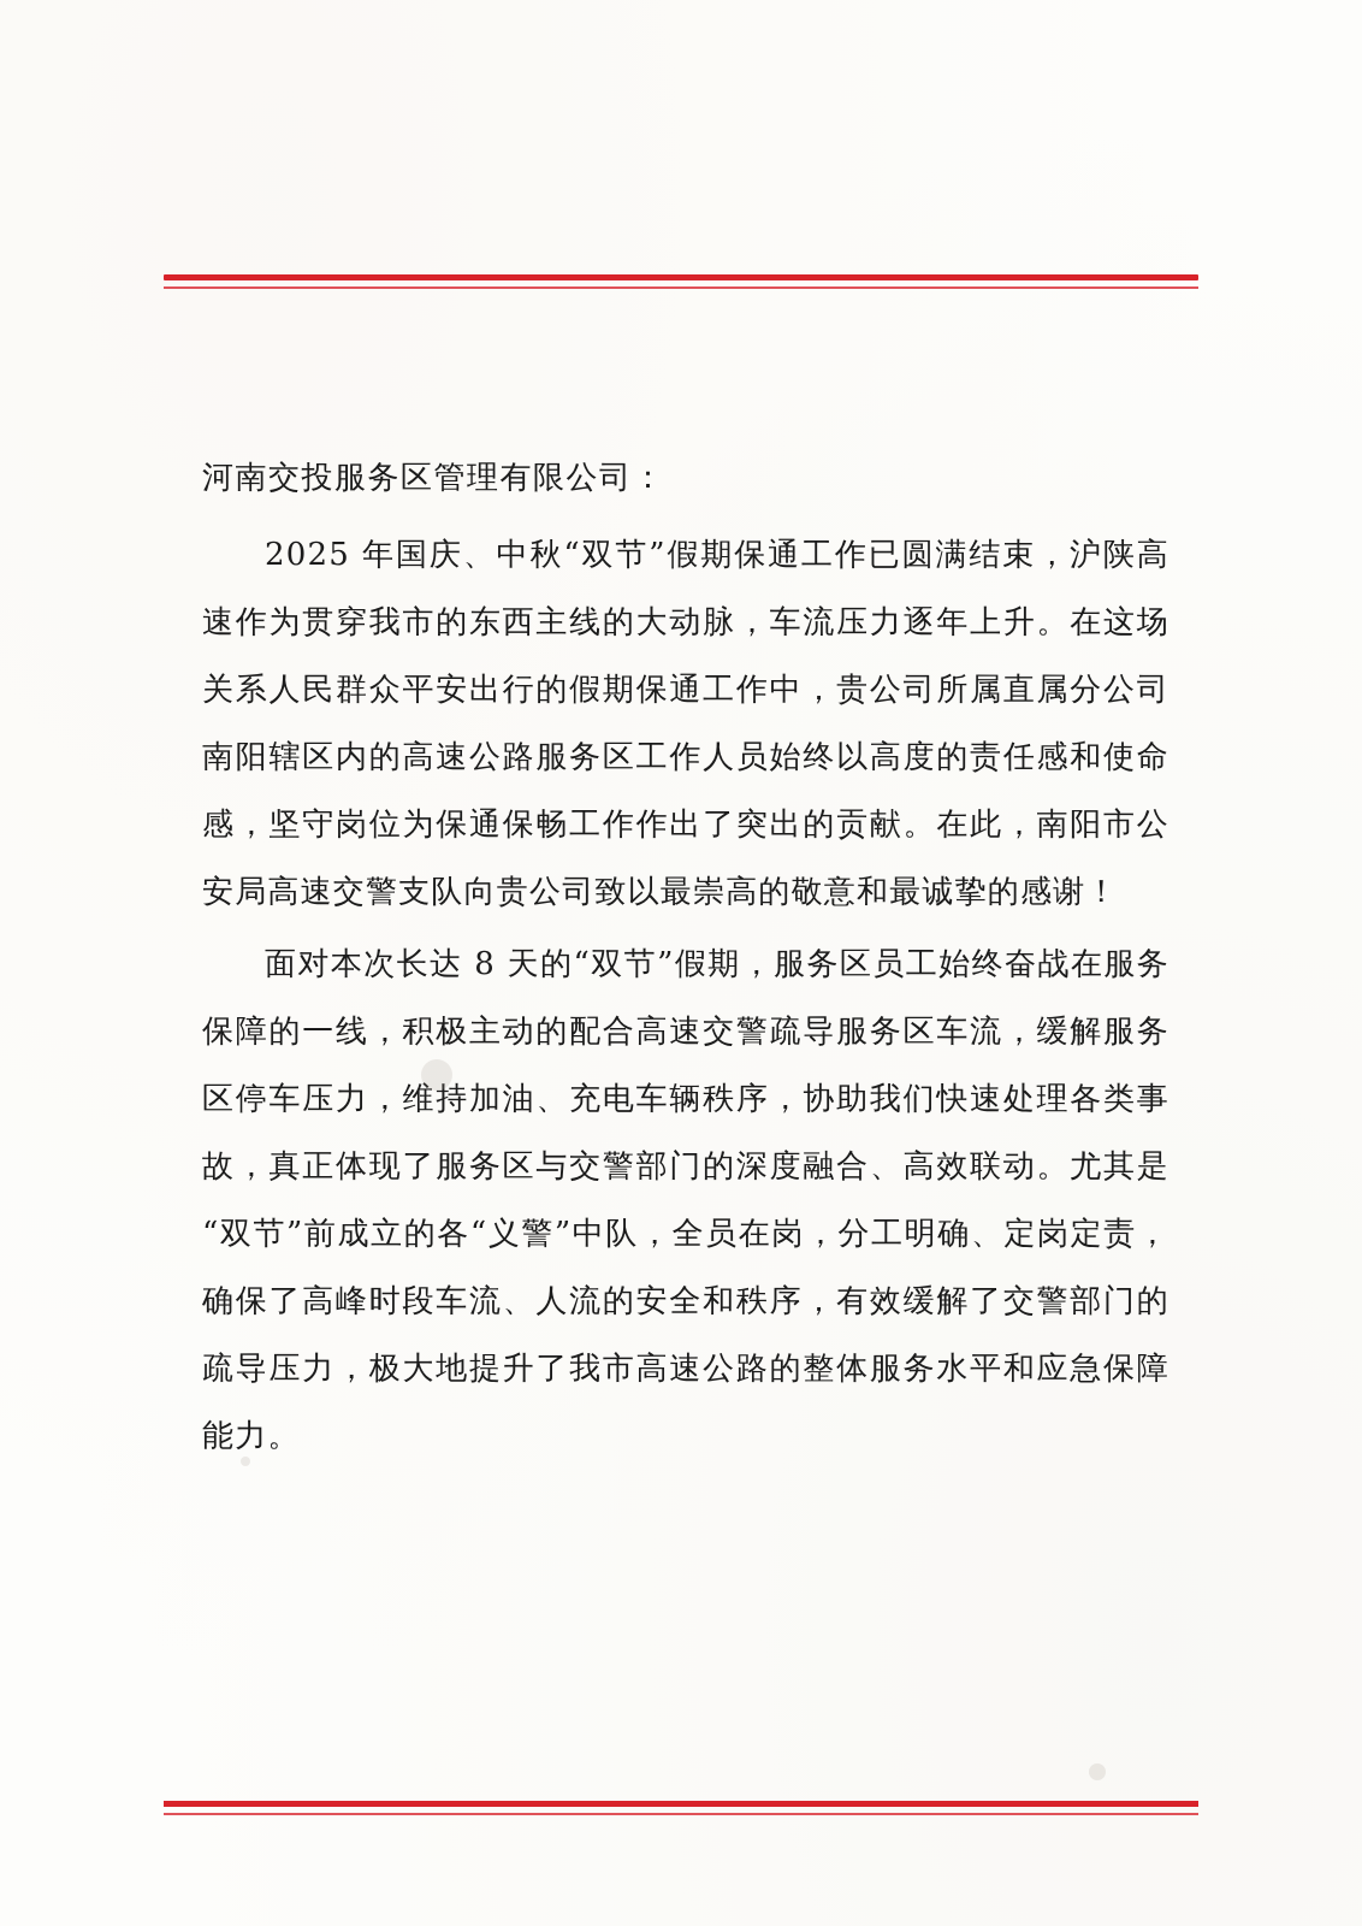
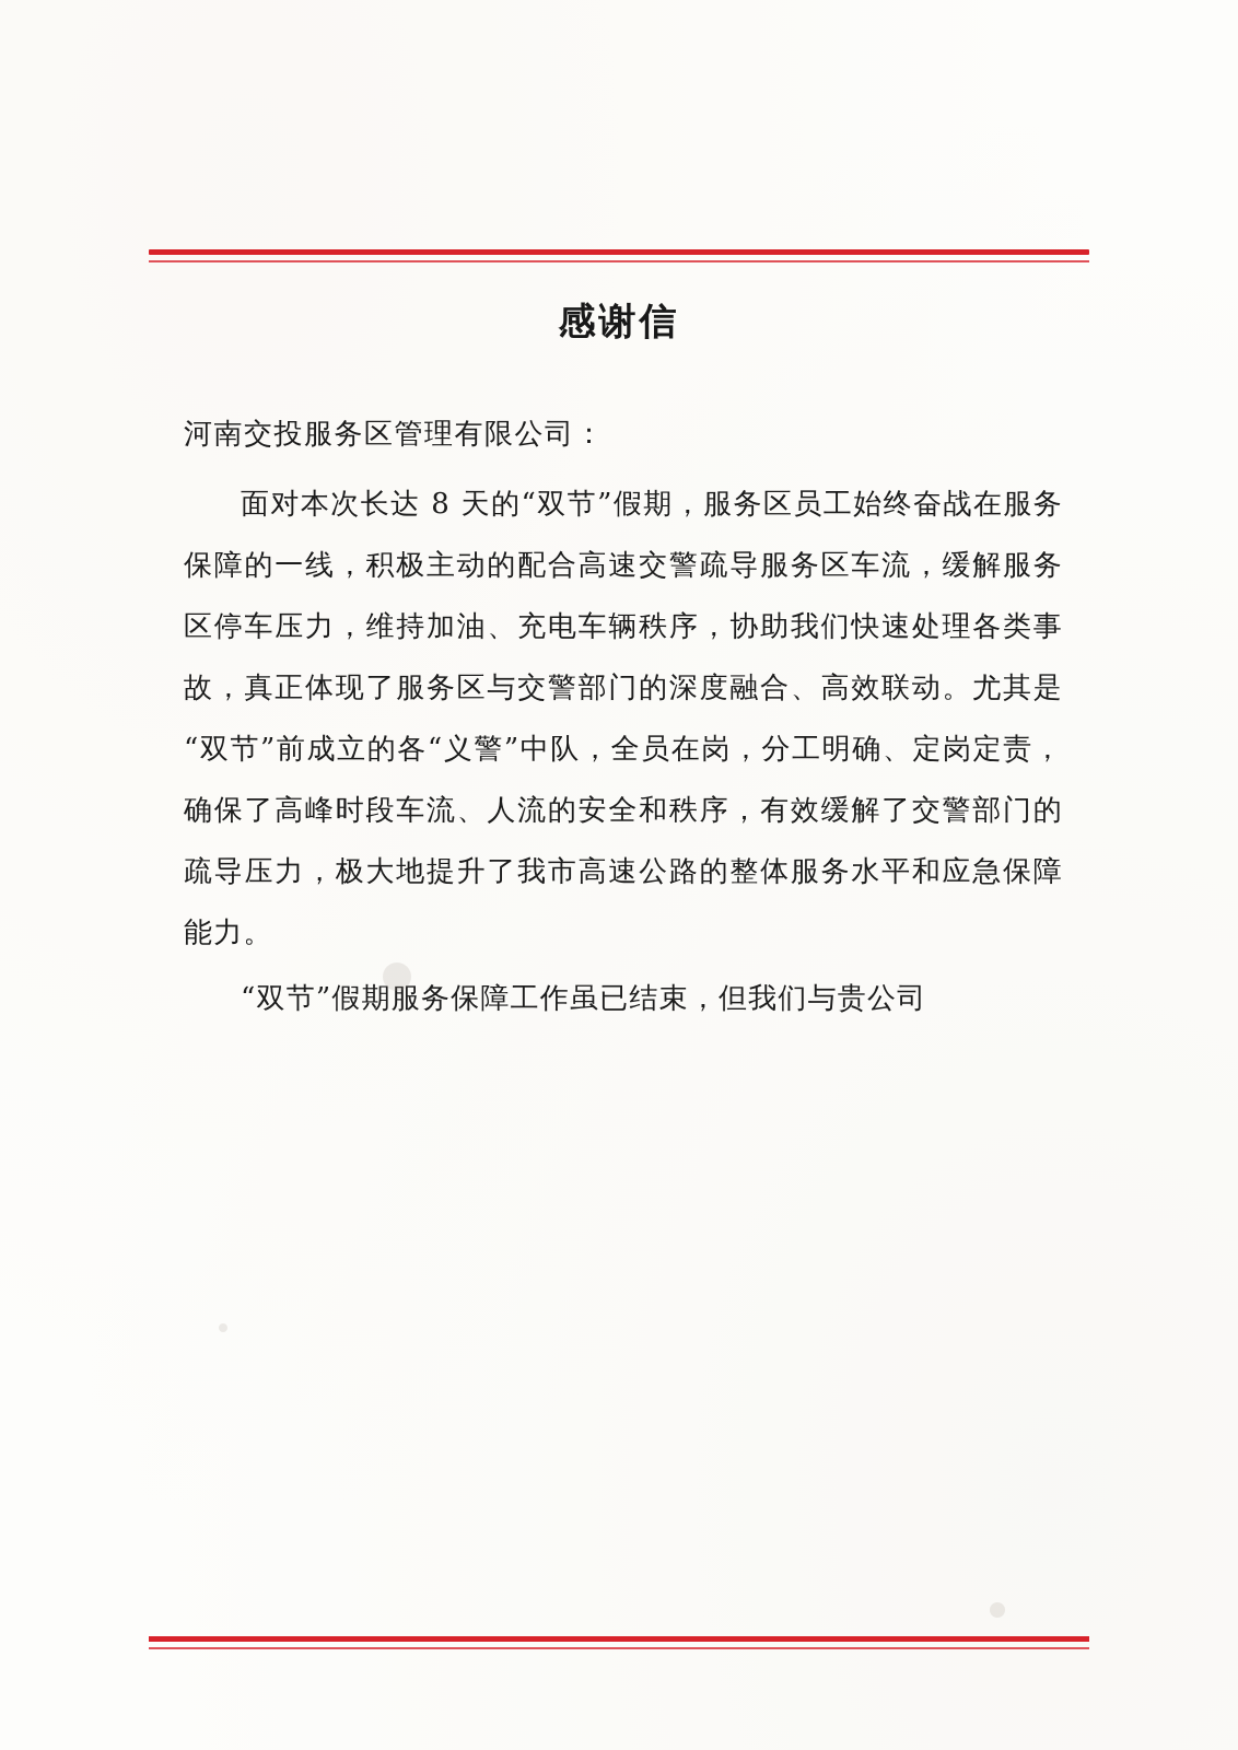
+ 感谢信
  河南交投服务区管理有限公司：
- 2025 年国庆、中秋“双节”假期保通工作已圆满结束，沪陕高速作为贯穿我市的东西主线的大动脉，车流压力逐年上升。在这场关系人民群众平安出行的假期保通工作中，贵公司所属直属分公司南阳辖区内的高速公路服务区工作人员始终以高度的责任感和使命感，坚守岗位为保通保畅工作作出了突出的贡献。在此，南阳市公安局高速交警支队向贵公司致以最崇高的敬意和最诚挚的感谢！
  面对本次长达 8 天的“双节”假期，服务区员工始终奋战在服务保障的一线，积极主动的配合高速交警疏导服务区车流，缓解服务区停车压力，维持加油、充电车辆秩序，协助我们快速处理各类事故，真正体现了服务区与交警部门的深度融合、高效联动。尤其是“双节”前成立的各“义警”中队，全员在岗，分工明确、定岗定责，确保了高峰时段车流、人流的安全和秩序，有效缓解了交警部门的疏导压力，极大地提升了我市高速公路的整体服务水平和应急保障能力。
+ “双节”假期服务保障工作虽已结束，但我们与贵公司
